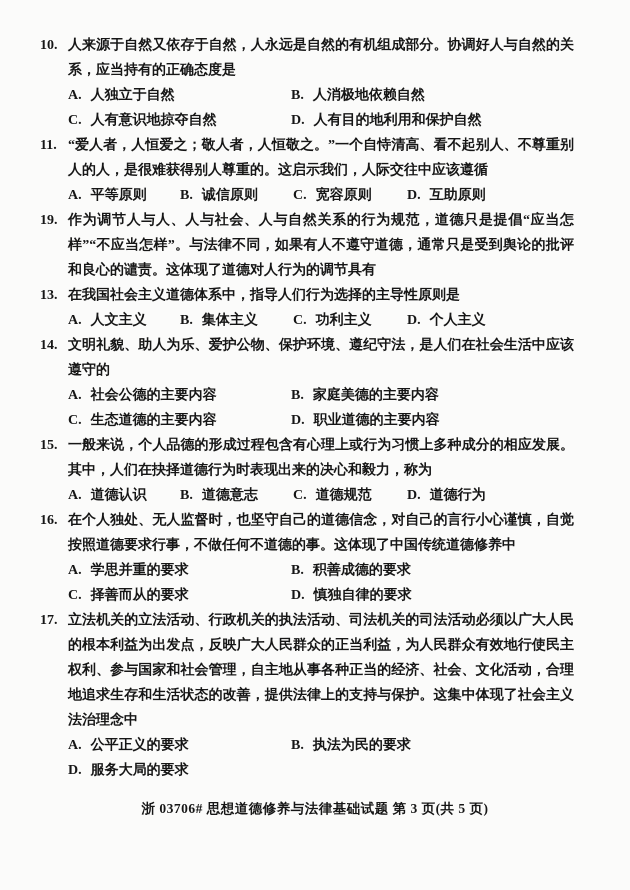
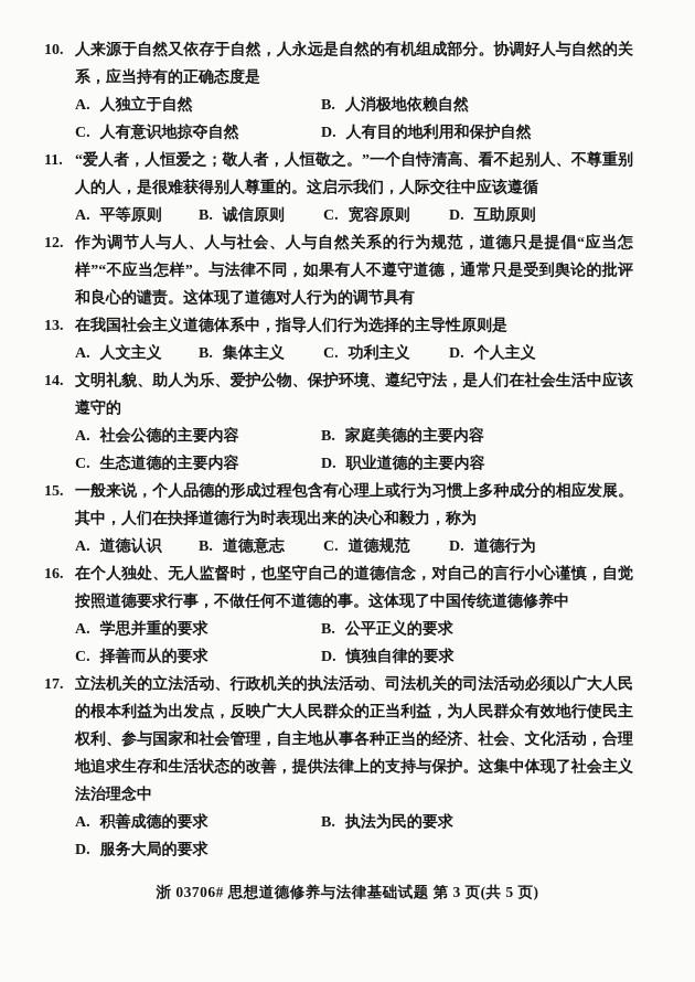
  10.
  人来源于自然又依存于自然，人永远是自然的有机组成部分。协调好人与自然的关系，应当持有的正确态度是
  A. 人独立于自然
  B. 人消极地依赖自然
  C. 人有意识地掠夺自然
  D. 人有目的地利用和保护自然
  11.
  “爱人者，人恒爱之；敬人者，人恒敬之。”一个自恃清高、看不起别人、不尊重别人的人，是很难获得别人尊重的。这启示我们，人际交往中应该遵循
  A. 平等原则
  B. 诚信原则
  C. 宽容原则
  D. 互助原则
- 19.
+ 12.
  作为调节人与人、人与社会、人与自然关系的行为规范，道德只是提倡“应当怎样”“不应当怎样”。与法律不同，如果有人不遵守道德，通常只是受到舆论的批评和良心的谴责。这体现了道德对人行为的调节具有
  13.
  在我国社会主义道德体系中，指导人们行为选择的主导性原则是
  A. 人文主义
  B. 集体主义
  C. 功利主义
  D. 个人主义
  14.
  文明礼貌、助人为乐、爱护公物、保护环境、遵纪守法，是人们在社会生活中应该遵守的
  A. 社会公德的主要内容
  B. 家庭美德的主要内容
  C. 生态道德的主要内容
  D. 职业道德的主要内容
  15.
  一般来说，个人品德的形成过程包含有心理上或行为习惯上多种成分的相应发展。其中，人们在抉择道德行为时表现出来的决心和毅力，称为
  A. 道德认识
  B. 道德意志
  C. 道德规范
  D. 道德行为
  16.
  在个人独处、无人监督时，也坚守自己的道德信念，对自己的言行小心谨慎，自觉按照道德要求行事，不做任何不道德的事。这体现了中国传统道德修养中
  A. 学思并重的要求
- B. 积善成德的要求
+ B. 公平正义的要求
  C. 择善而从的要求
  D. 慎独自律的要求
  17.
  立法机关的立法活动、行政机关的执法活动、司法机关的司法活动必须以广大人民的根本利益为出发点，反映广大人民群众的正当利益，为人民群众有效地行使民主权利、参与国家和社会管理，自主地从事各种正当的经济、社会、文化活动，合理地追求生存和生活状态的改善，提供法律上的支持与保护。这集中体现了社会主义法治理念中
- A. 公平正义的要求
+ A. 积善成德的要求
  B. 执法为民的要求
  D. 服务大局的要求
  浙 03706# 思想道德修养与法律基础试题 第 3 页(共 5 页)
